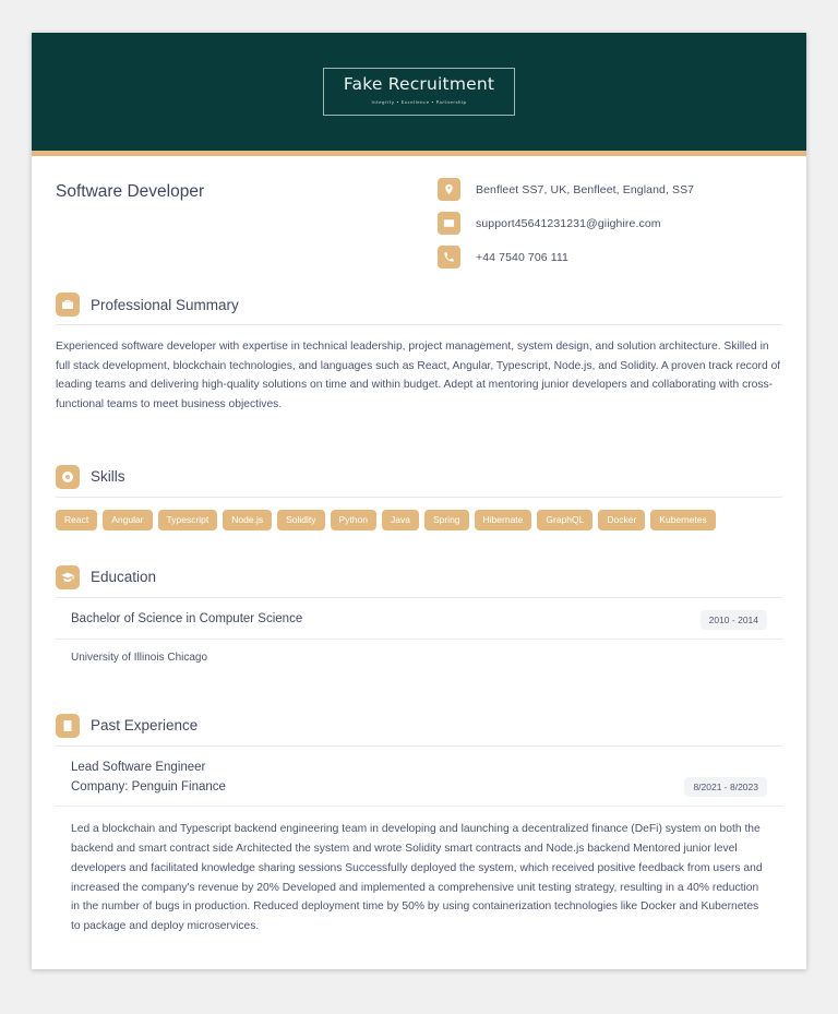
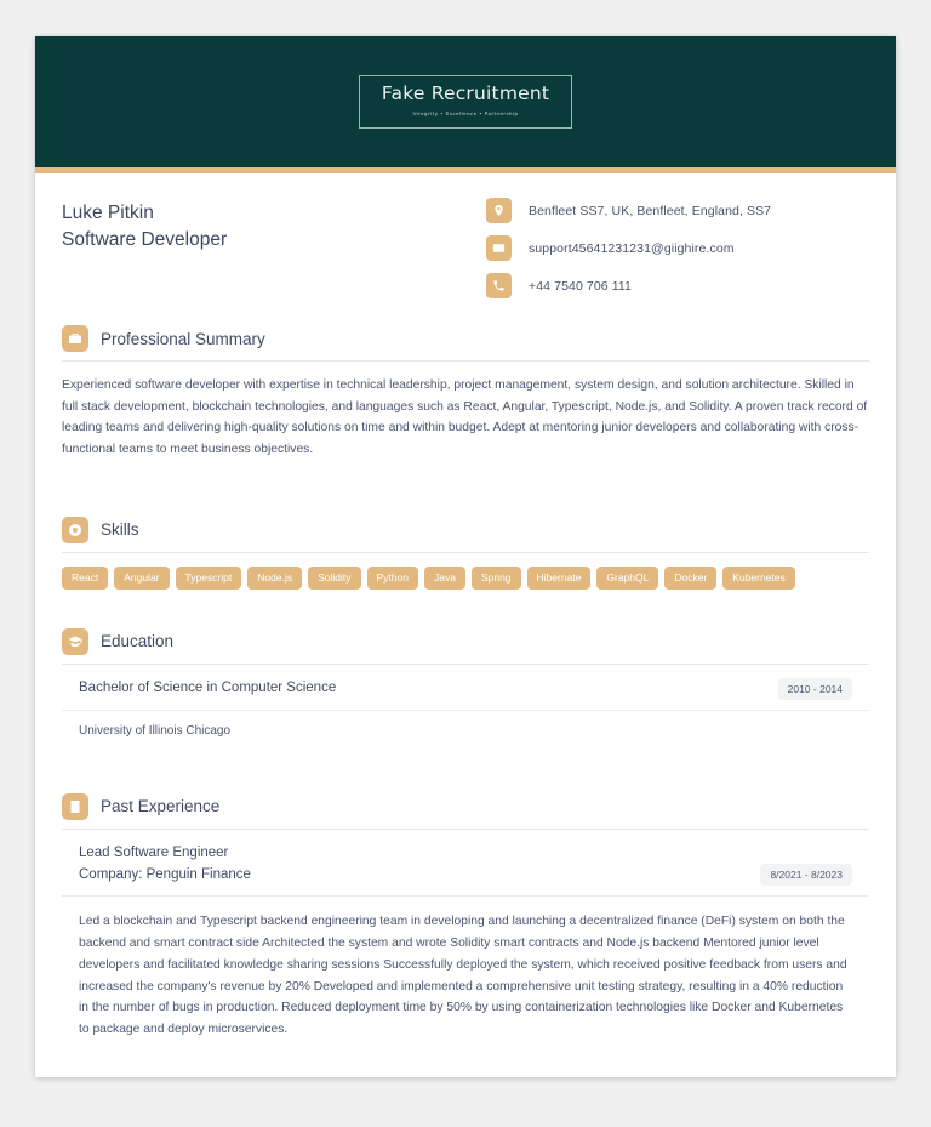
  Fake Recruitment
+ Luke Pitkin
  Software Developer
  Benfleet SS7, UK, Benfleet, England, SS7
  support45641231231@giighire.com
  +44 7540 706 111
  Professional Summary
  Experienced software developer with expertise in technical leadership, project management, system design, and solution architecture. Skilled in full stack development, blockchain technologies, and languages such as React, Angular, Typescript, Node.js, and Solidity. A proven track record of leading teams and delivering high-quality solutions on time and within budget. Adept at mentoring junior developers and collaborating with cross-functional teams to meet business objectives.
  Skills
  React
  Angular
  Typescript
  Node.js
  Solidity
  Python
  Java
  Spring
  Hibernate
  GraphQL
  Docker
  Kubernetes
  Education
  Bachelor of Science in Computer Science
  2010 - 2014
  University of Illinois Chicago
  Past Experience
  Lead Software Engineer
  Company: Penguin Finance
  8/2021 - 8/2023
  Led a blockchain and Typescript backend engineering team in developing and launching a decentralized finance (DeFi) system on both the backend and smart contract side Architected the system and wrote Solidity smart contracts and Node.js backend Mentored junior level developers and facilitated knowledge sharing sessions Successfully deployed the system, which received positive feedback from users and increased the company's revenue by 20% Developed and implemented a comprehensive unit testing strategy, resulting in a 40% reduction in the number of bugs in production. Reduced deployment time by 50% by using containerization technologies like Docker and Kubernetes to package and deploy microservices.
